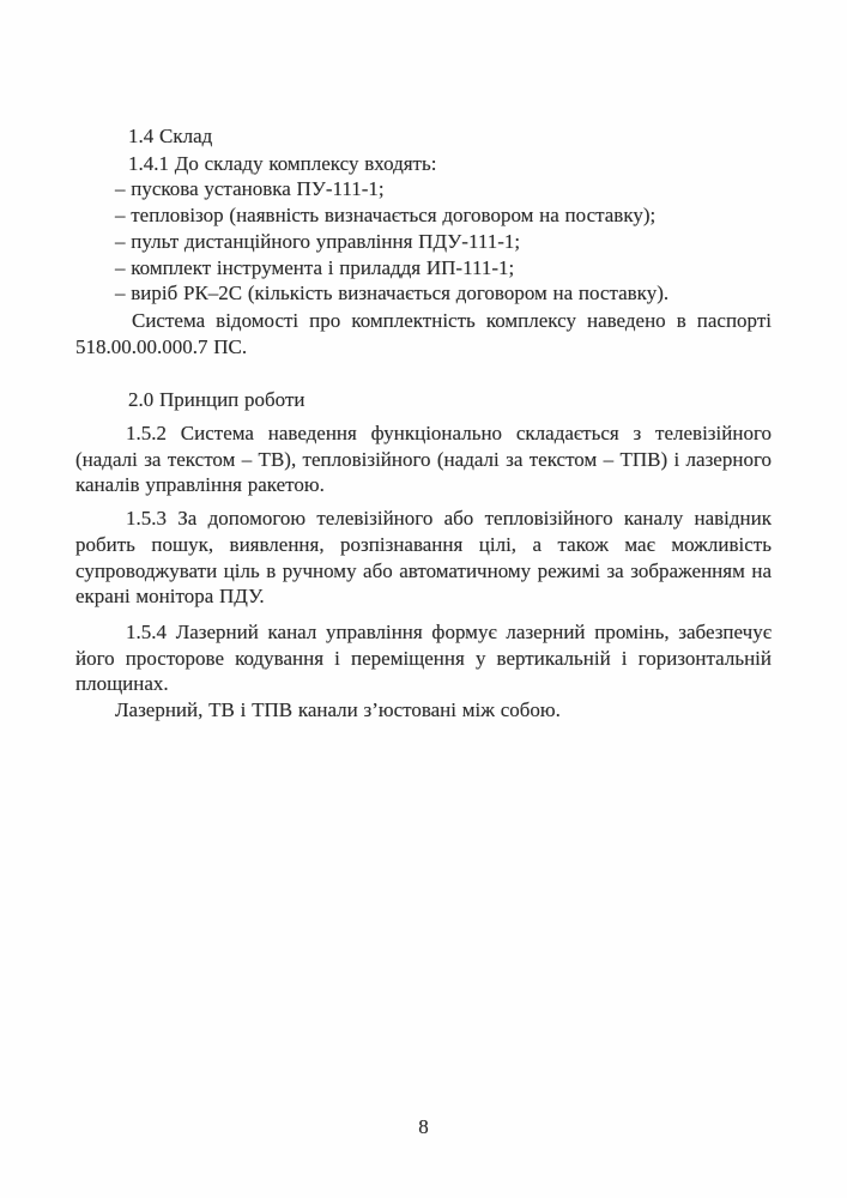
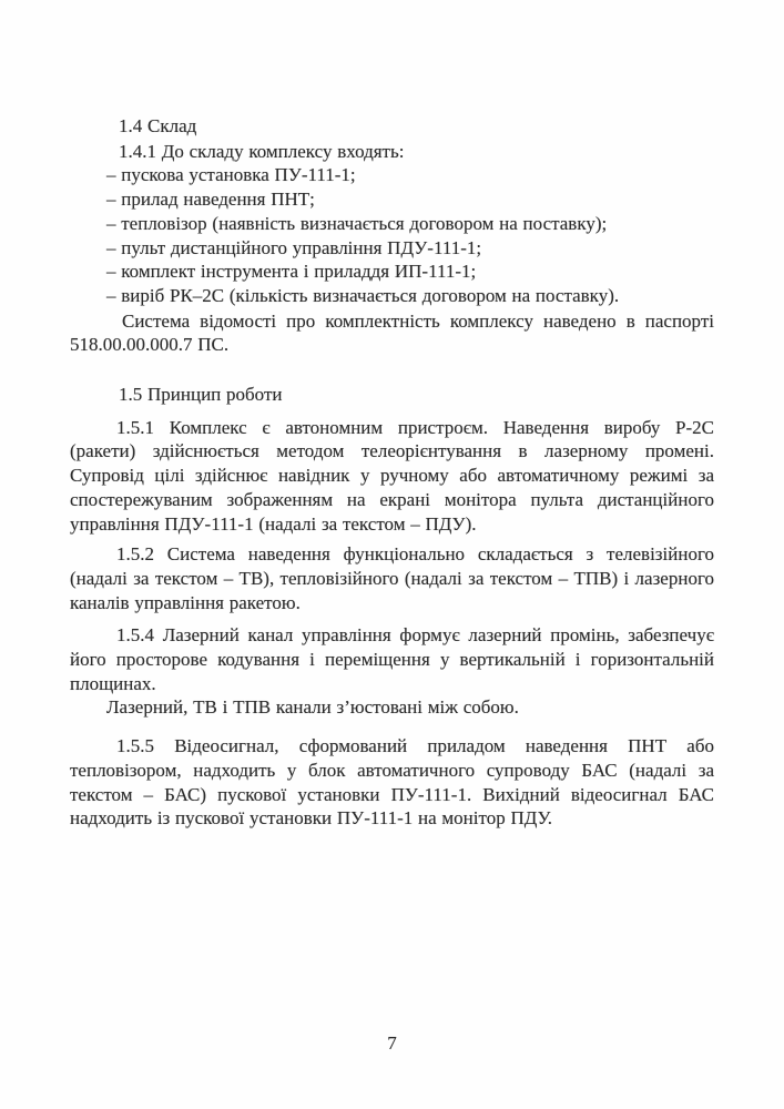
  1.4 Склад
  1.4.1 До складу комплексу входять:
  – пускова установка ПУ-111-1;
+ – прилад наведення ПНТ;
  – тепловізор (наявність визначається договором на поставку);
  – пульт дистанційного управління ПДУ-111-1;
  – комплект інструмента і приладдя ИП-111-1;
  – виріб РК–2С (кількість визначається договором на поставку).
  Система відомості про комплектність комплексу наведено в паспорті 518.00.00.000.7 ПС.
- 2.0 Принцип роботи
+ 1.5 Принцип роботи
+ 1.5.1 Комплекс є автономним пристроєм. Наведення виробу Р-2С (ракети) здійснюється методом телеорієнтування в лазерному промені. Супровід цілі здійснює навідник у ручному або автоматичному режимі за спостережуваним зображенням на екрані монітора пульта дистанційного управління ПДУ-111-1 (надалі за текстом – ПДУ).
  1.5.2 Система наведення функціонально складається з телевізійного (надалі за текстом – ТВ), тепловізійного (надалі за текстом – ТПВ) і лазерного каналів управління ракетою.
- 1.5.3 За допомогою телевізійного або тепловізійного каналу навідник робить пошук, виявлення, розпізнавання цілі, а також має можливість супроводжувати ціль в ручному або автоматичному режимі за зображенням на екрані монітора ПДУ.
  1.5.4 Лазерний канал управління формує лазерний промінь, забезпечує його просторове кодування і переміщення у вертикальній і горизонтальній площинах.
  Лазерний, ТВ і ТПВ канали з’юстовані між собою.
+ 1.5.5 Відеосигнал, сформований приладом наведення ПНТ або тепловізором, надходить у блок автоматичного супроводу БАС (надалі за текстом – БАС) пускової установки ПУ-111-1. Вихідний відеосигнал БАС надходить із пускової установки ПУ-111-1 на монітор ПДУ.
- 8
+ 7
